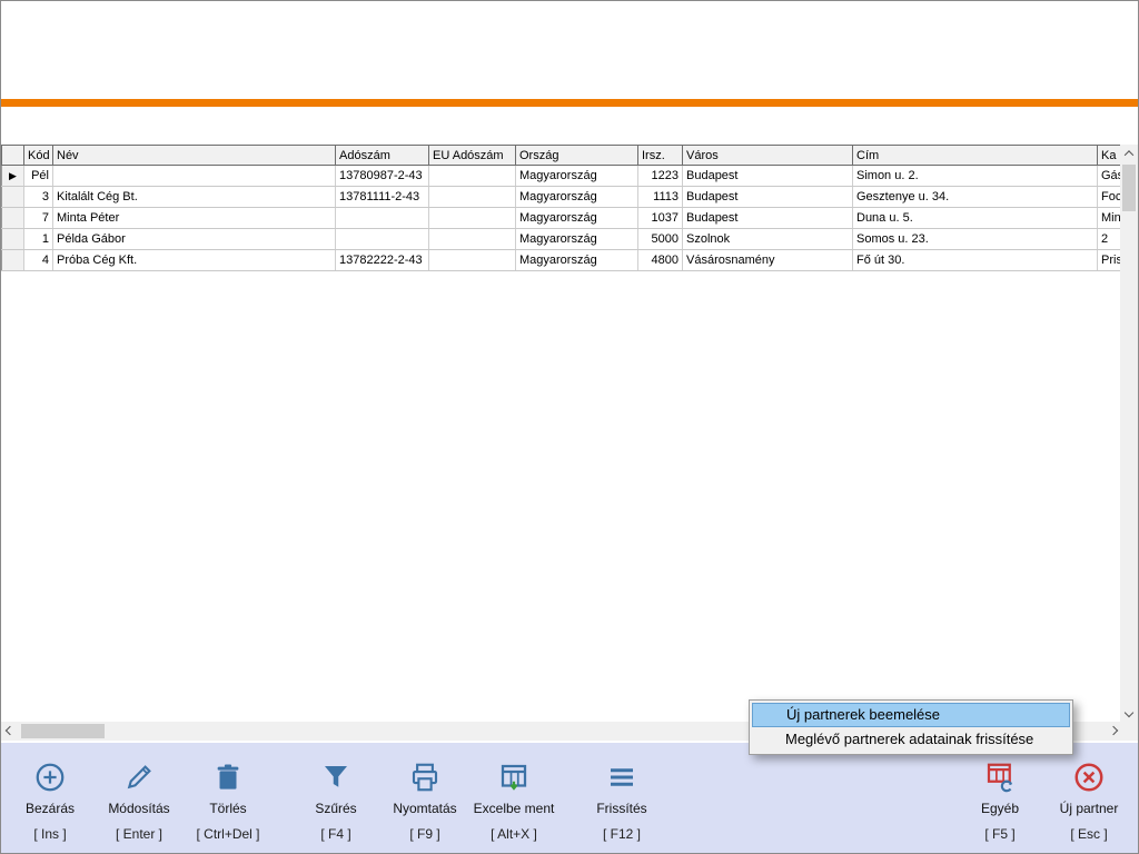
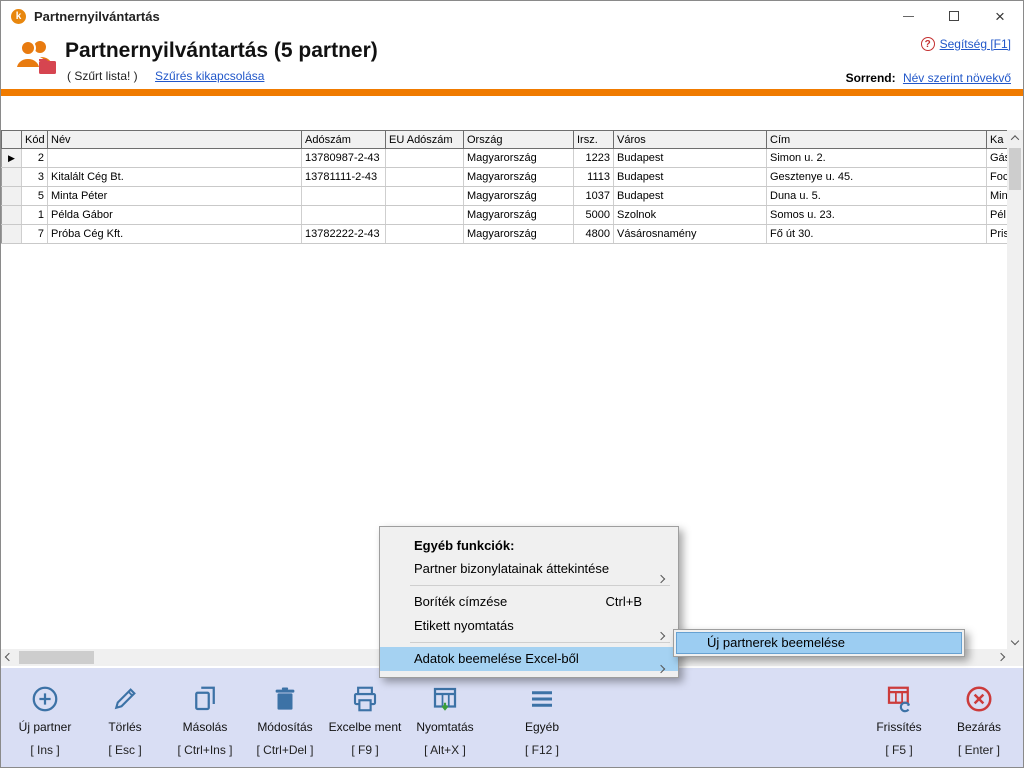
+ k
+ Partnernyilvántartás
+ ×
+ Partnernyilvántartás (5 partner)
+ ( Szűrt lista! ) Szűrés kikapcsolása
+ ?
+ Segítség [F1]
+ Sorrend: Név szerint növekvő
  	Kód	Név	Adószám	EU Adószám	Ország	Irsz.	Város	Cím	Ka
- ▶	Pél		13780987-2-43		Magyarország	1223	Budapest	Simon u. 2.	Gá
+ ▶	2		13780987-2-43		Magyarország	1223	Budapest	Simon u. 2.	Gá
- 	3	Kitalált Cég Bt.	13781111-2-43		Magyarország	1113	Budapest	Gesztenye u. 34.	Foc
+ 	3	Kitalált Cég Bt.	13781111-2-43		Magyarország	1113	Budapest	Gesztenye u. 45.	Foc
- 	7	Minta Péter			Magyarország	1037	Budapest	Duna u. 5.	Min
+ 	5	Minta Péter			Magyarország	1037	Budapest	Duna u. 5.	Min
- 	1	Példa Gábor			Magyarország	5000	Szolnok	Somos u. 23.	2
+ 	1	Példa Gábor			Magyarország	5000	Szolnok	Somos u. 23.	Pél
- 	4	Próba Cég Kft.	13782222-2-43		Magyarország	4800	Vásárosnamény	Fő út 30.	Pri
+ 	7	Próba Cég Kft.	13782222-2-43		Magyarország	4800	Vásárosnamény	Fő út 30.	Pri
- Bezárás
+ Új partner
  [ Ins ]
- Módosítás
+ Törlés
- [ Enter ]
+ [ Esc ]
+ Másolás
+ [ Ctrl+Ins ]
- Törlés
+ Módosítás
  [ Ctrl+Del ]
- Szűrés
- [ F4 ]
- Nyomtatás
+ Excelbe ment
  [ F9 ]
- Excelbe ment
+ Nyomtatás
  [ Alt+X ]
- Frissítés
+ Egyéb
  [ F12 ]
- Egyéb
+ Frissítés
  [ F5 ]
- Új partner
+ Bezárás
- [ Esc ]
+ [ Enter ]
+ Egyéb funkciók:
+ Partner bizonylatainak áttekintése
+ Boríték címzése
+ Ctrl+B
+ Etikett nyomtatás
+ Adatok beemelése Excel-ből
  Új partnerek beemelése
- Meglévő partnerek adatainak frissítése
